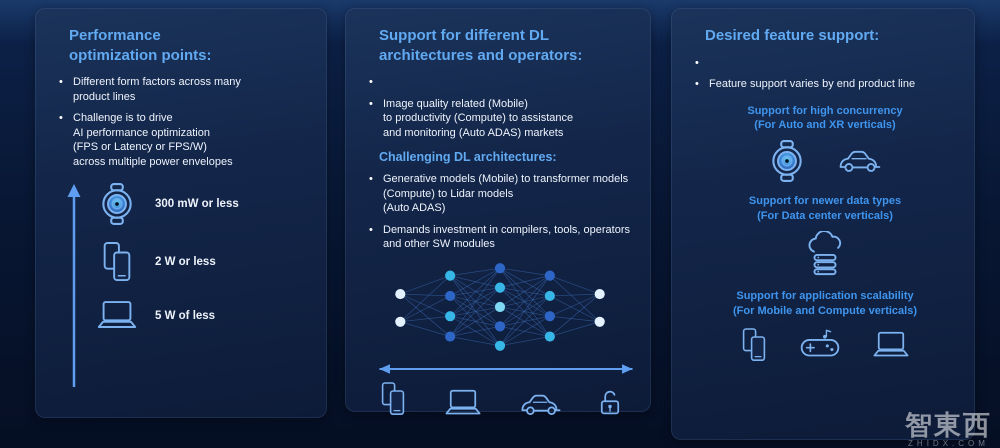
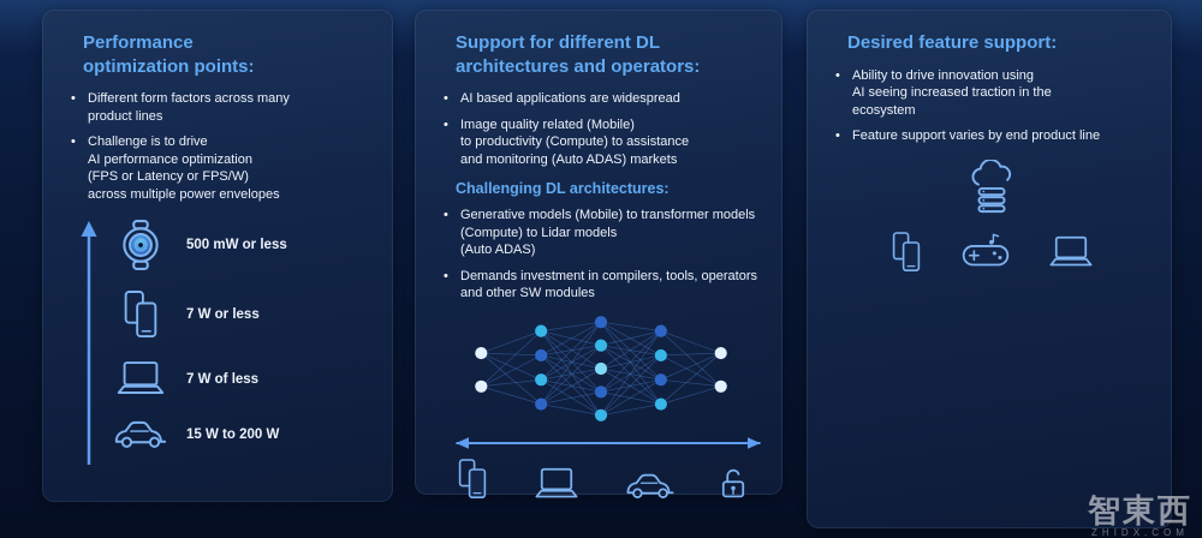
  Performance
  optimization points:
  •
  Different form factors across many
  product lines
  •
  Challenge is to drive
  AI performance optimization
  (FPS or Latency or FPS/W)
  across multiple power envelopes
- 300 mW or less
+ 500 mW or less
- 2 W or less
+ 7 W or less
- 5 W of less
+ 7 W of less
+ 15 W to 200 W
  Support for different DL
  architectures and operators:
  •
+ AI based applications are widespread
  •
  Image quality related (Mobile)
  to productivity (Compute) to assistance
  and monitoring (Auto ADAS) markets
  Challenging DL architectures:
  •
  Generative models (Mobile) to transformer models
  (Compute) to Lidar models
  (Auto ADAS)
  •
  Demands investment in compilers, tools, operators
  and other SW modules
  Desired feature support:
  •
+ Ability to drive innovation using
+ AI seeing increased traction in the
+ ecosystem
  •
  Feature support varies by end product line
- Support for high concurrency
- (For Auto and XR verticals)
- Support for newer data types
- (For Data center verticals)
- Support for application scalability
- (For Mobile and Compute verticals)
  智東西
  ZHIDX.COM
